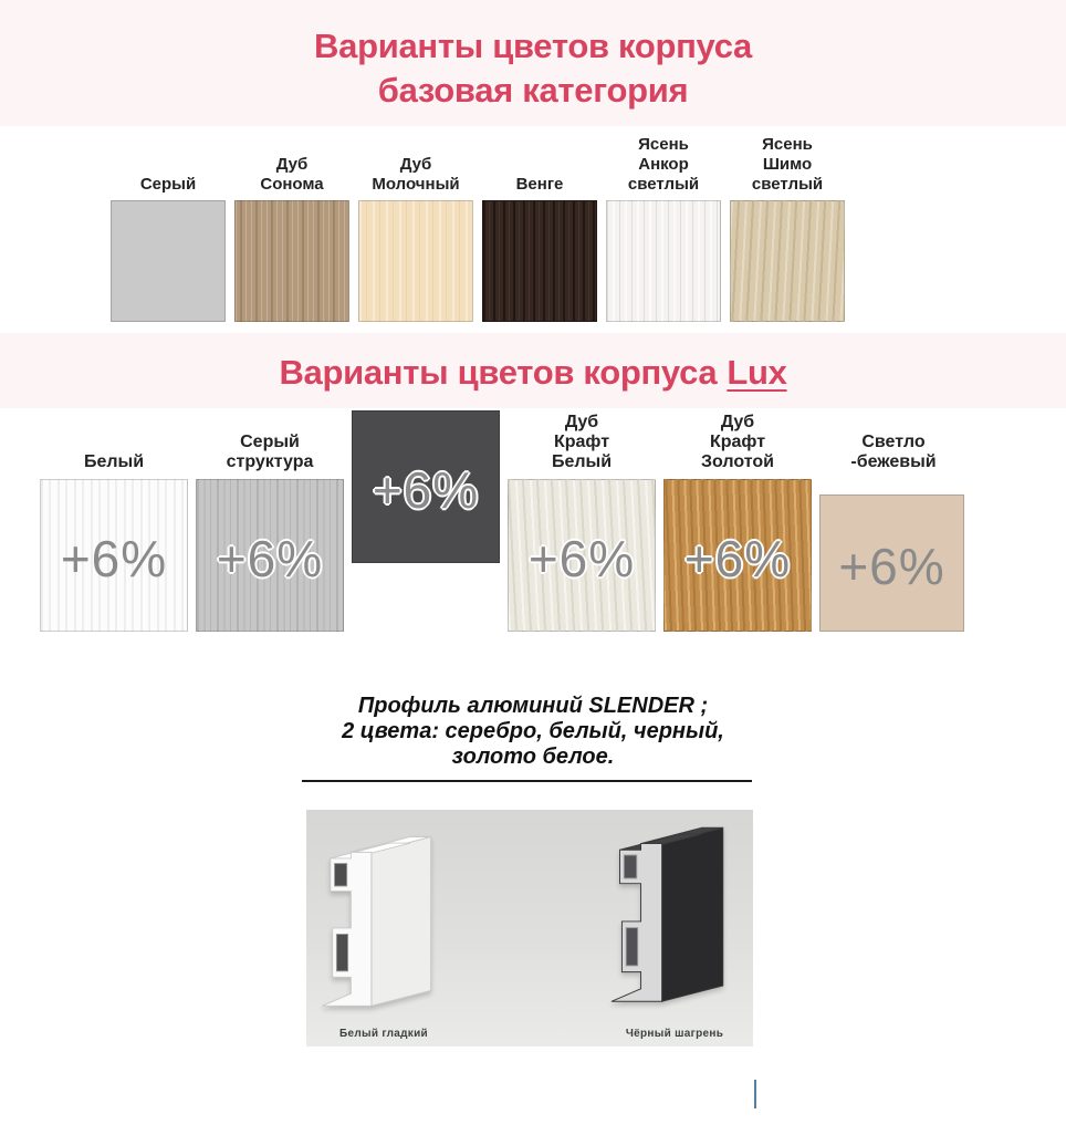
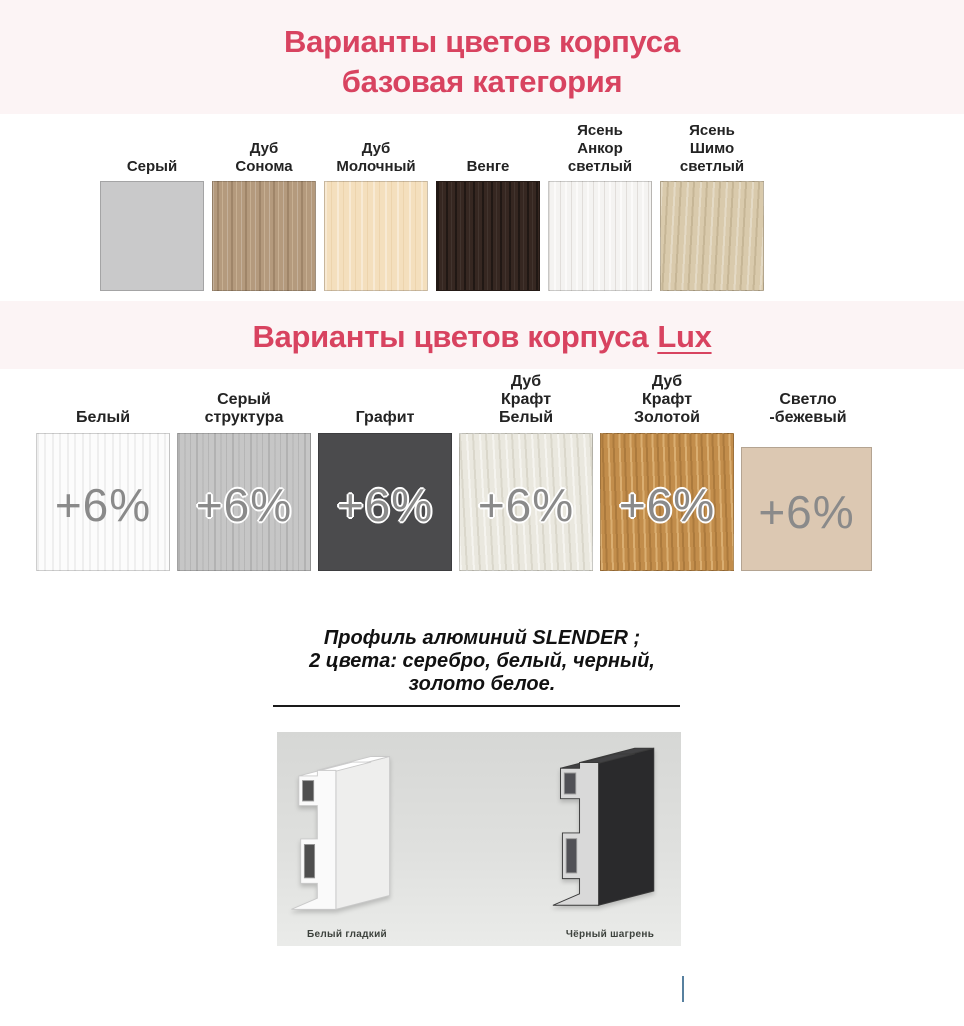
  Варианты цветов корпуса
  базовая категория
  Серый
  Дуб
  Сонома
  Дуб
  Молочный
  Венге
  Ясень
  Анкор
  светлый
  Ясень
  Шимо
  светлый
  Варианты цветов корпуса Lux
  Белый
  +6%
  Серый
  структура
  +6%
+ Графит
  +6%
  Дуб
  Крафт
  Белый
  +6%
  Дуб
  Крафт
  Золотой
  +6%
  Светло
  -бежевый
  +6%
  Профиль алюминий SLENDER ;
  2 цвета: серебро, белый, черный,
  золото белое.
  Белый гладкий
  Чёрный шагрень
